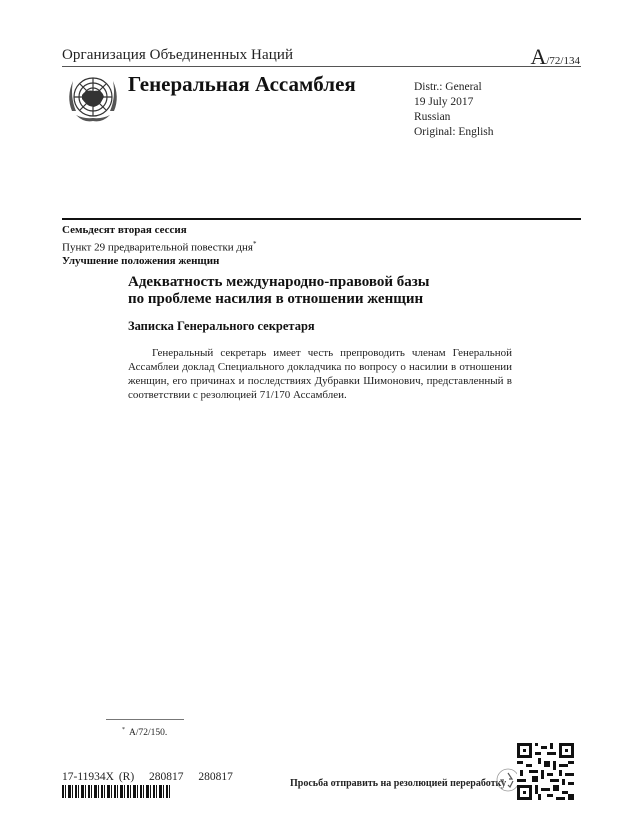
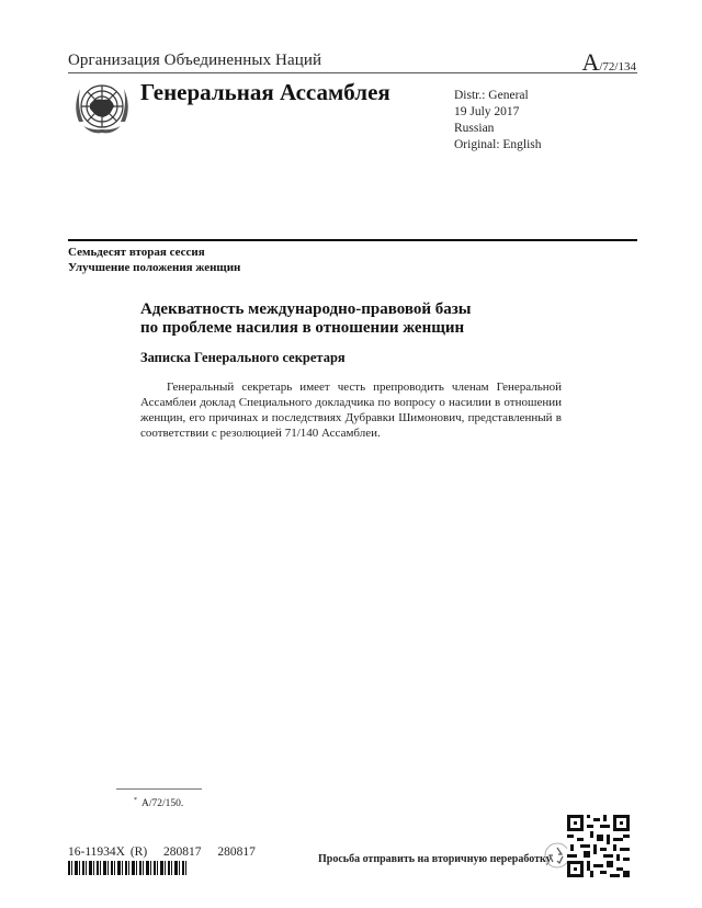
  Организация Объединенных Наций
  A/72/134
  Генеральная Ассамблея
  Distr.: General
  19 July 2017
  Russian
  Original: English
  Семьдесят вторая сессия
- Пункт 29 предварительной повестки дня*
  Улучшение положения женщин
  Адекватность международно-правовой базы
  по проблеме насилия в отношении женщин
  Записка Генерального секретаря
- Генеральный секретарь имеет честь препроводить членам Генеральной Ассамблеи доклад Специального докладчика по вопросу о насилии в отношении женщин, его причинах и последствиях Дубравки Шимонович, представленный в соответствии с резолюцией 71/170 Ассамблеи.
+ Генеральный секретарь имеет честь препроводить членам Генеральной Ассамблеи доклад Специального докладчика по вопросу о насилии в отношении женщин, его причинах и последствиях Дубравки Шимонович, представленный в соответствии с резолюцией 71/140 Ассамблеи.
  A/72/150.
- 17-11934X (R) 280817 280817
+ 16-11934X (R) 280817 280817
- Просьба отправить на резолюцией переработку
+ Просьба отправить на вторичную переработку
